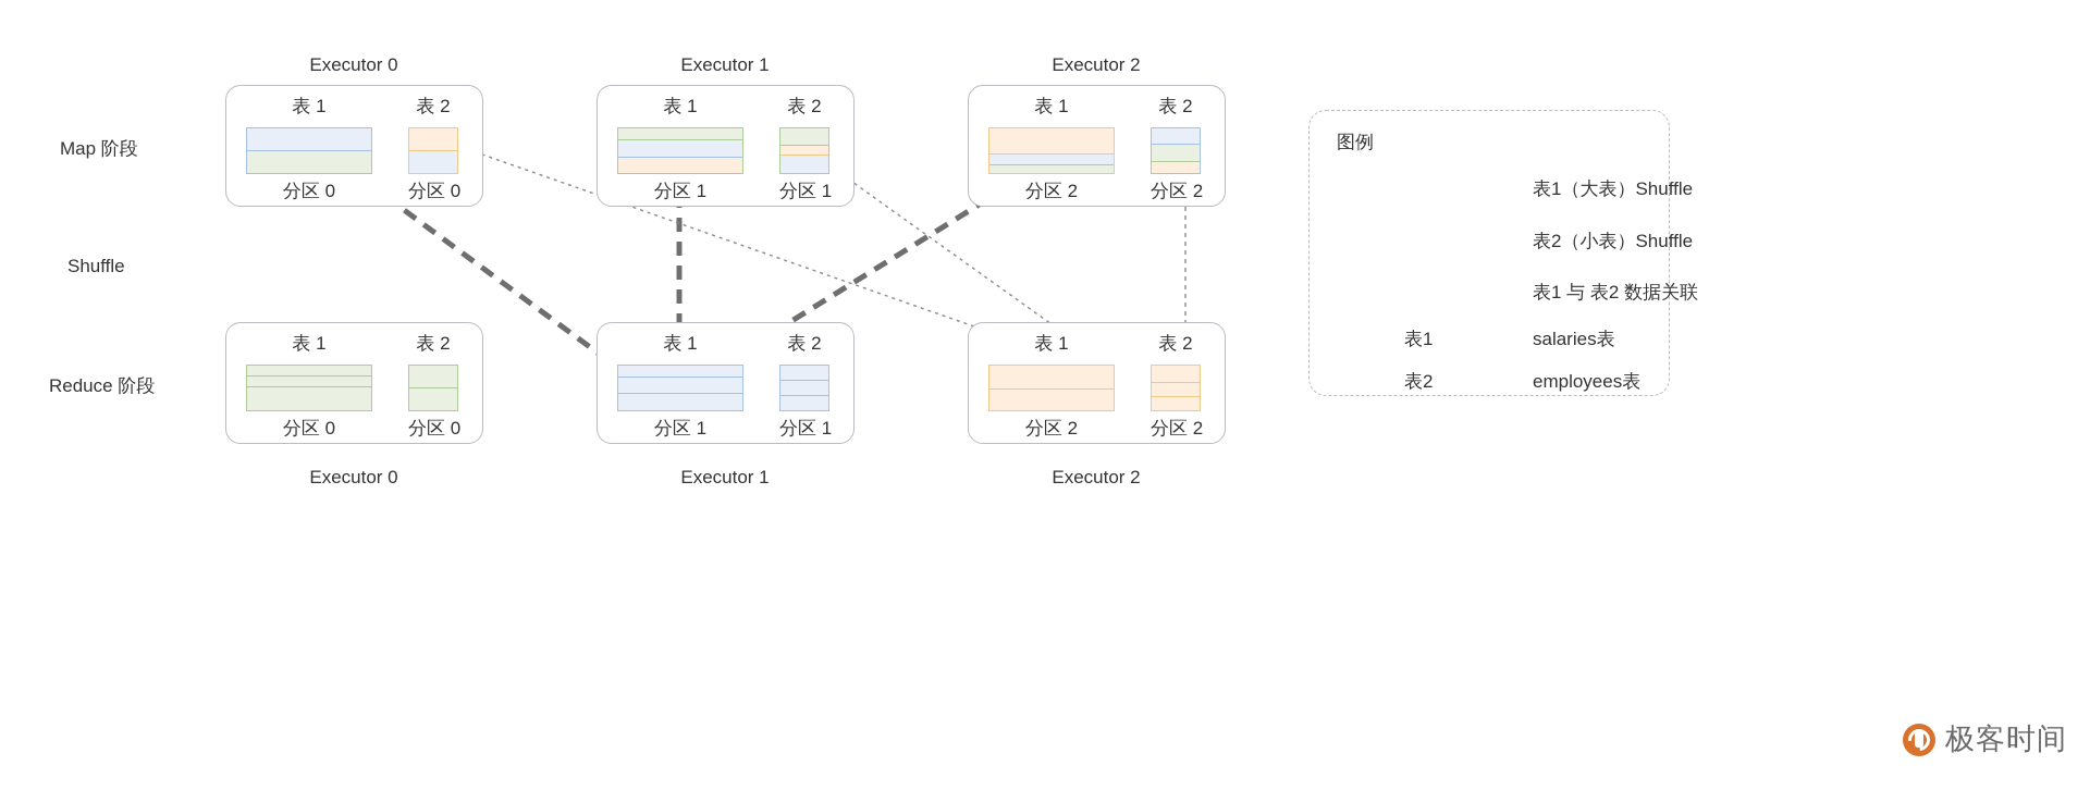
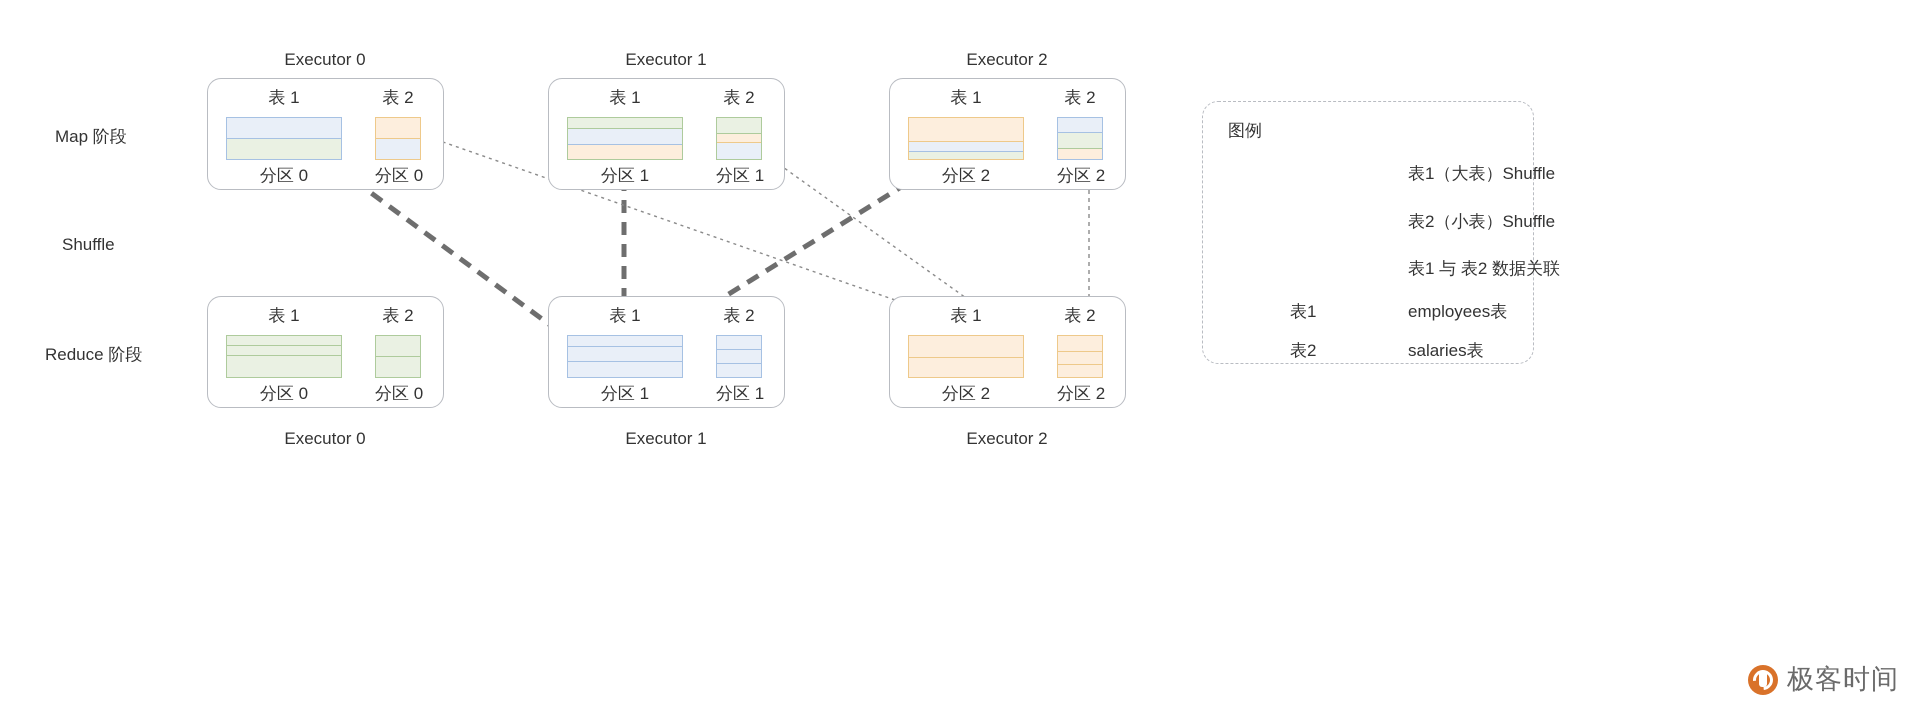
  Map 阶段
  Shuffle
  Reduce 阶段
  Executor 0
  Executor 1
  Executor 2
  表 1
  分区 0
  表 2
  分区 0
  表 1
  分区 1
  表 2
  分区 1
  表 1
  分区 2
  表 2
  分区 2
  表 1
  分区 0
  表 2
  分区 0
  表 1
  分区 1
  表 2
  分区 1
  表 1
  分区 2
  表 2
  分区 2
  Executor 0
  Executor 1
  Executor 2
  图例
  表1（大表）Shuffle
  表2（小表）Shuffle
  表1 与 表2 数据关联
  表1
- salaries表
+ employees表
  表2
- employees表
+ salaries表
  极客时间
